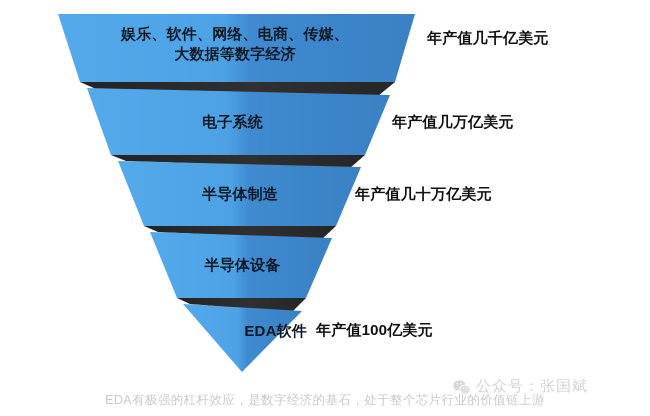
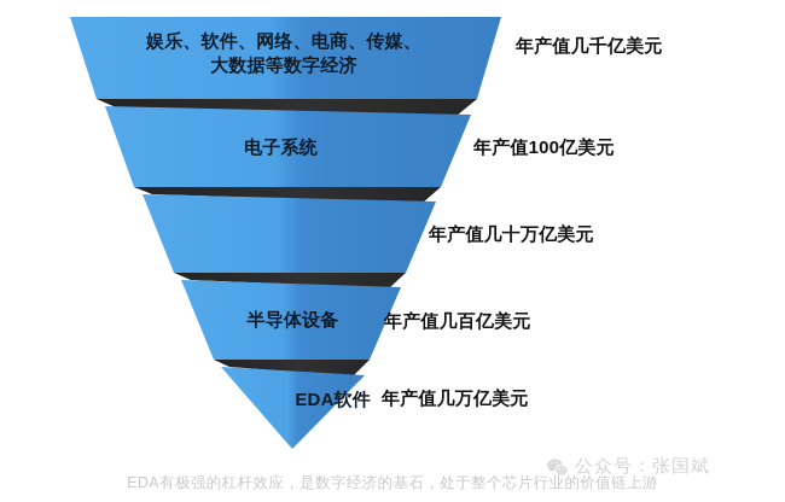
  娱乐、软件、网络、电商、传媒、
  大数据等数字经济
  电子系统
- 半导体制造
  半导体设备
  EDA软件
  年产值几千亿美元
- 年产值几万亿美元
+ 年产值100亿美元
  年产值几十万亿美元
+ 年产值几百亿美元
- 年产值100亿美元
+ 年产值几万亿美元
  EDA有极强的杠杆效应，是数字经济的基石，处于整个芯片行业的价值链上游
  公众号：张国斌
